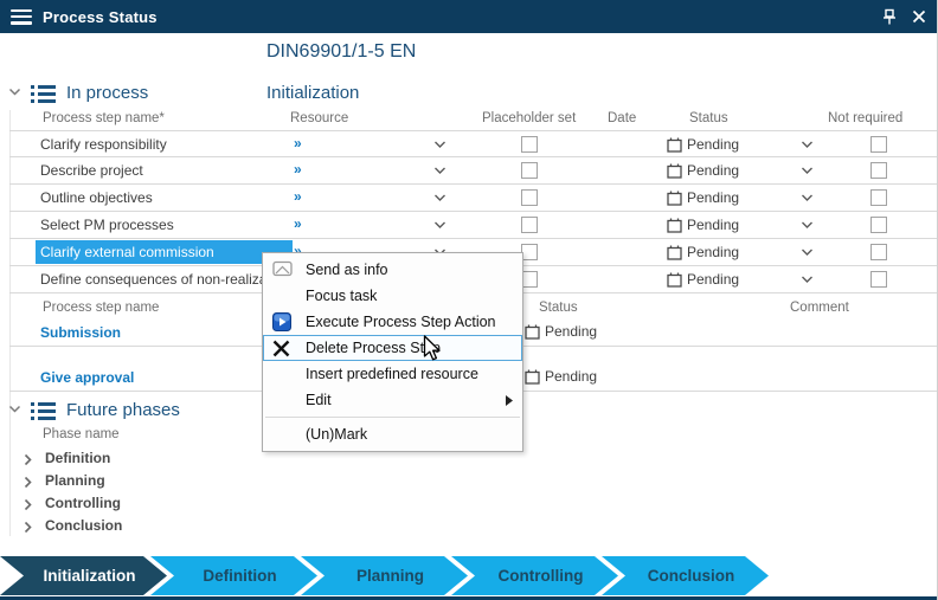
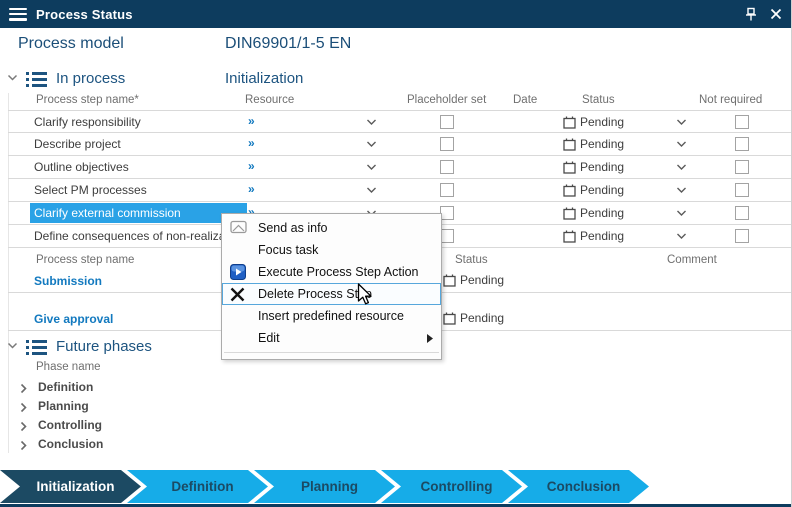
  Process Status
+ Process model
  DIN69901/1-5 EN
  In process
  Initialization
  Process step name*
  Resource
  Placeholder set
  Date
  Status
  Not required
  Clarify responsibility
  »
  Pending
  Describe project
  »
  Pending
  Outline objectives
  »
  Pending
  Select PM processes
  »
  Pending
  Clarify external commission
  »
  Pending
  Define consequences of non-realiz
  Pending
  Process step name
  Status
  Comment
  Submission
  Pending
  Give approval
  Pending
  Future phases
  Phase name
  Definition
  Planning
  Controlling
  Conclusion
  Send as info
  Focus task
  Execute Process Step Action
  Delete Process St
  Insert predefined resource
  Edit
- (Un)Mark
  Initialization
  Definition
  Planning
  Controlling
  Conclusion
